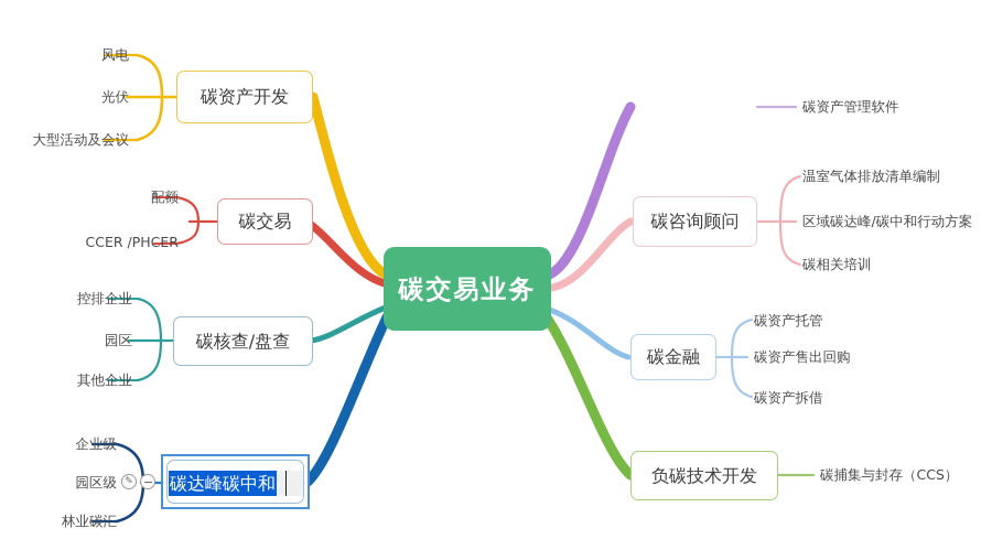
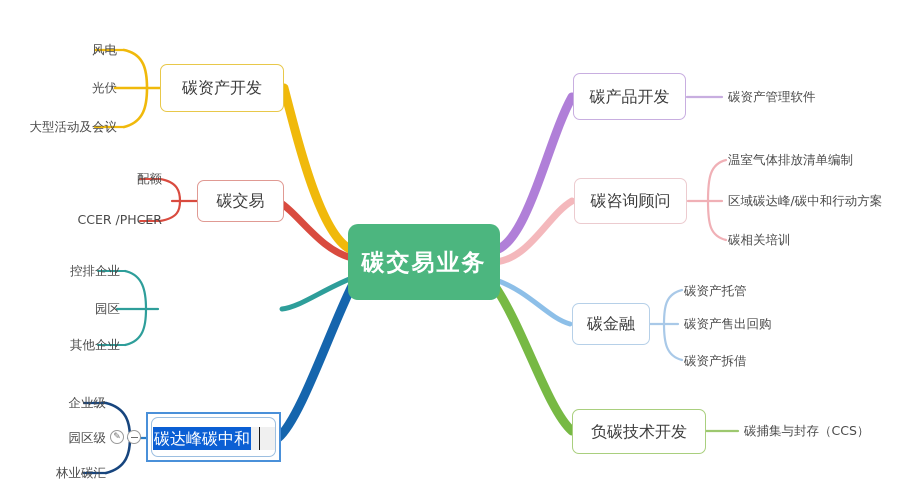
  碳交易业务
  碳资产开发
  碳交易
- 碳核查/盘查
  碳达峰碳中和
  ✎
+ 碳产品开发
  碳咨询顾问
  碳金融
  负碳技术开发
  风电
  光伏
  大型活动及会议
  配额
  CCER /PHCER
  控排企业
  园区
  其他企业
  企业级
  园区级
  林业碳汇
  碳资产管理软件
  温室气体排放清单编制
  区域碳达峰/碳中和行动方案
  碳相关培训
  碳资产托管
  碳资产售出回购
  碳资产拆借
  碳捕集与封存（CCS）
